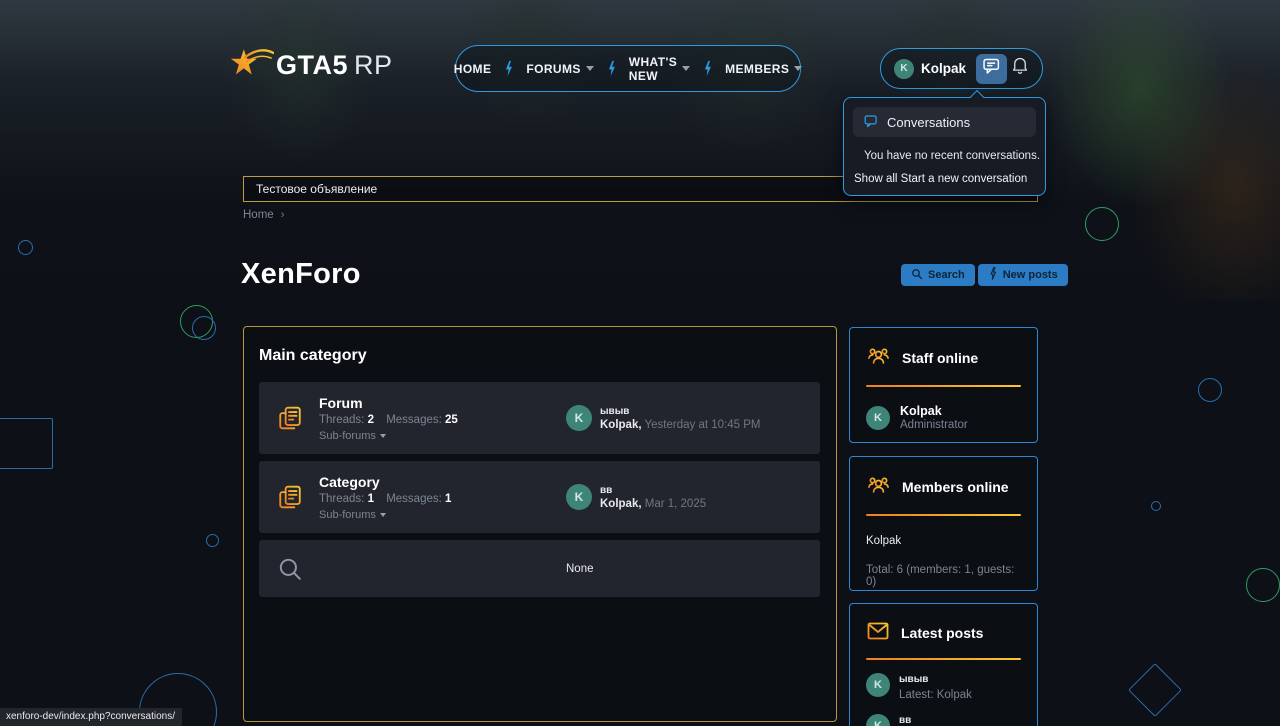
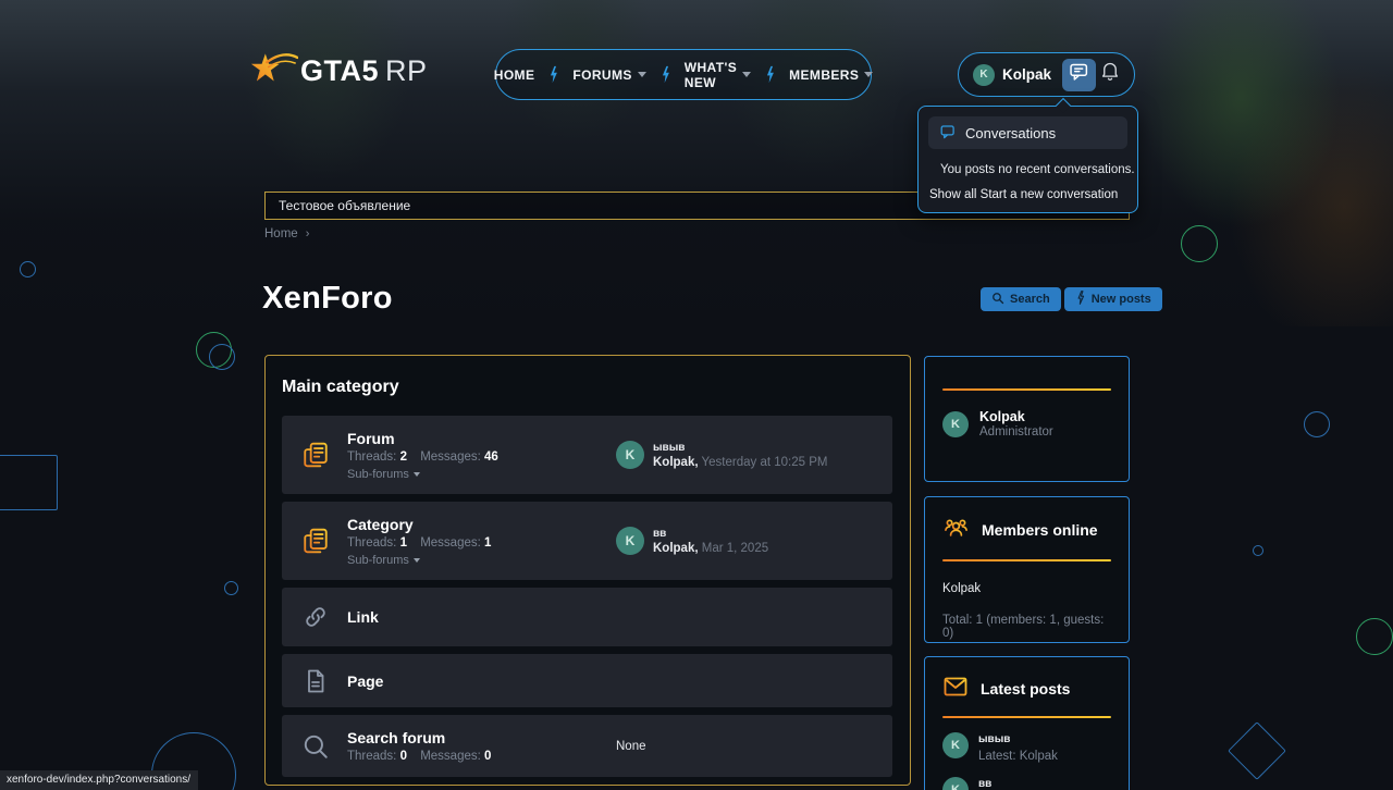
  GTA5 RP
  HOME
  FORUMS
  WHAT'S NEW
  MEMBERS
  K
  Kolpak
  Conversations
- You have no recent conversations.
+ You posts no recent conversations.
  Show all Start a new conversation
  Тестовое объявление
  Home
  ›
  XenForo
  Search
  New posts
  Main category
  Forum
- Threads: 2 Messages: 25
+ Threads: 2 Messages: 46
  Sub-forums
  K
  ывыв
- Kolpak, Yesterday at 10:45 PM
+ Kolpak, Yesterday at 10:25 PM
  Category
  Threads: 1 Messages: 1
  Sub-forums
  K
  вв
  Kolpak, Mar 1, 2025
+ Link
+ Page
+ Search forum
+ Threads: 0 Messages: 0
  None
- Staff online
  K
  Kolpak
  Administrator
  Members online
  Kolpak
- Total: 6 (members: 1, guests: 0)
+ Total: 1 (members: 1, guests: 0)
  Latest posts
  K
  ывыв
  Latest: Kolpak
  вв
  xenforo-dev/index.php?conversations/
